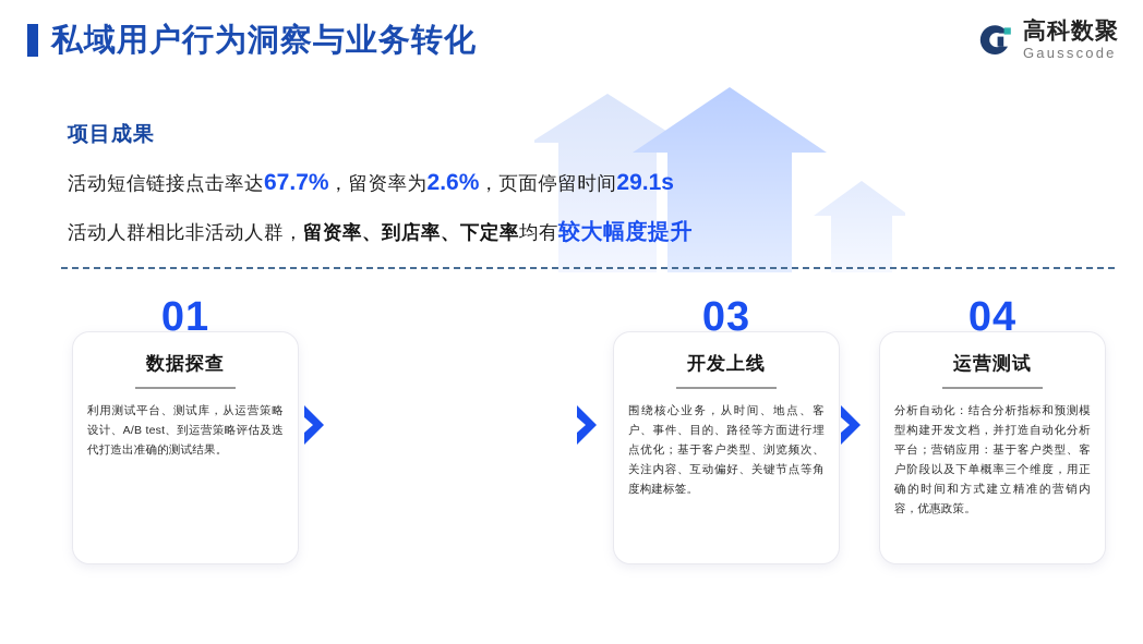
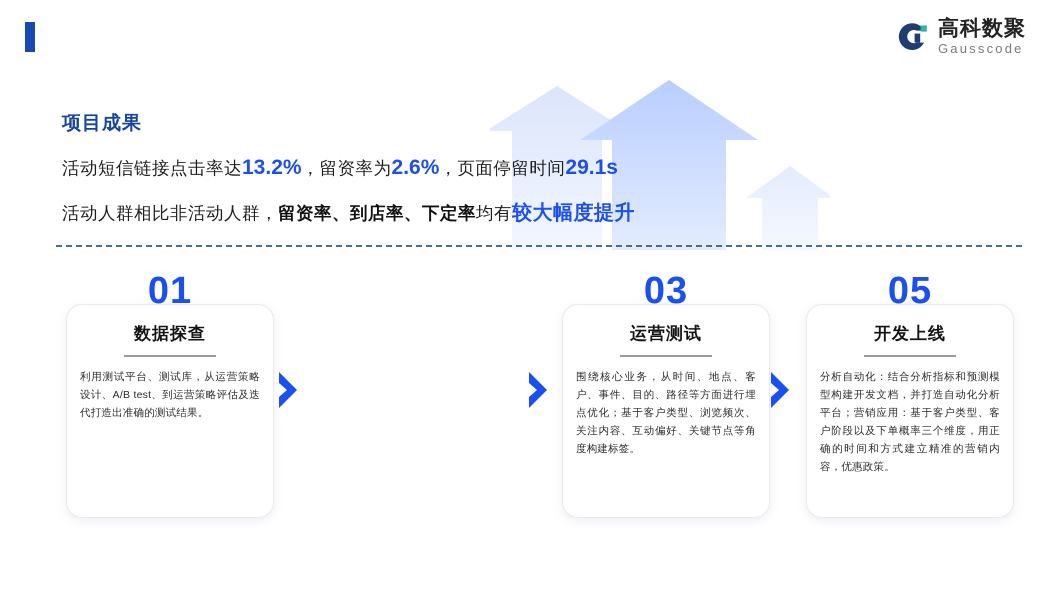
- 私域用户行为洞察与业务转化
  高科数聚
  Gausscode
  项目成果
- 活动短信链接点击率达67.7%，留资率为2.6%，页面停留时间29.1s
+ 活动短信链接点击率达13.2%，留资率为2.6%，页面停留时间29.1s
  活动人群相比非活动人群，留资率、到店率、下定率均有较大幅度提升
  01
  数据探查
  利用测试平台、测试库，从运营策略设计、A/B test、到运营策略评估及迭代打造出准确的测试结果。
  03
- 开发上线
+ 运营测试
  围绕核心业务，从时间、地点、客户、事件、目的、路径等方面进行埋点优化；基于客户类型、浏览频次、关注内容、互动偏好、关键节点等角度构建标签。
- 04
+ 05
- 运营测试
+ 开发上线
  分析自动化：结合分析指标和预测模型构建开发文档，并打造自动化分析平台；营销应用：基于客户类型、客户阶段以及下单概率三个维度，用正确的时间和方式建立精准的营销内容，优惠政策。
